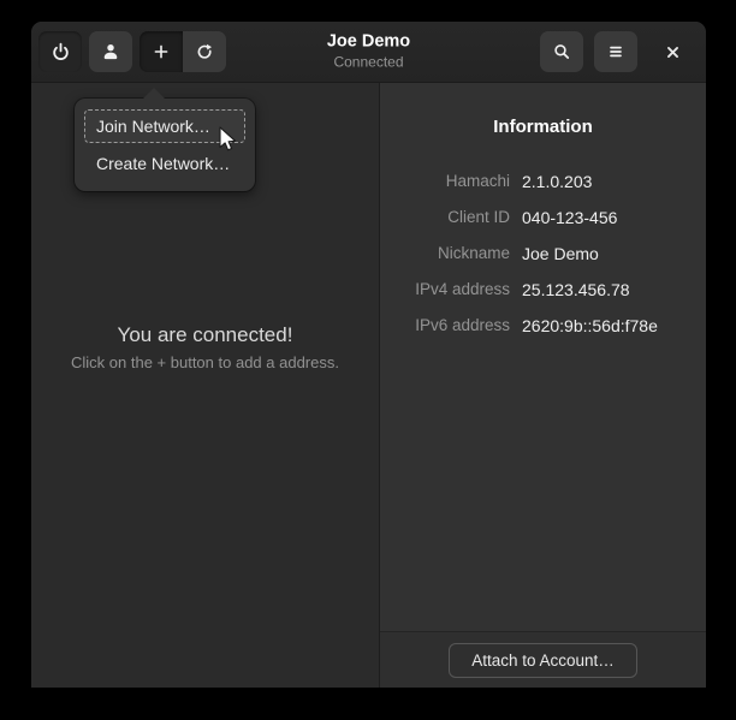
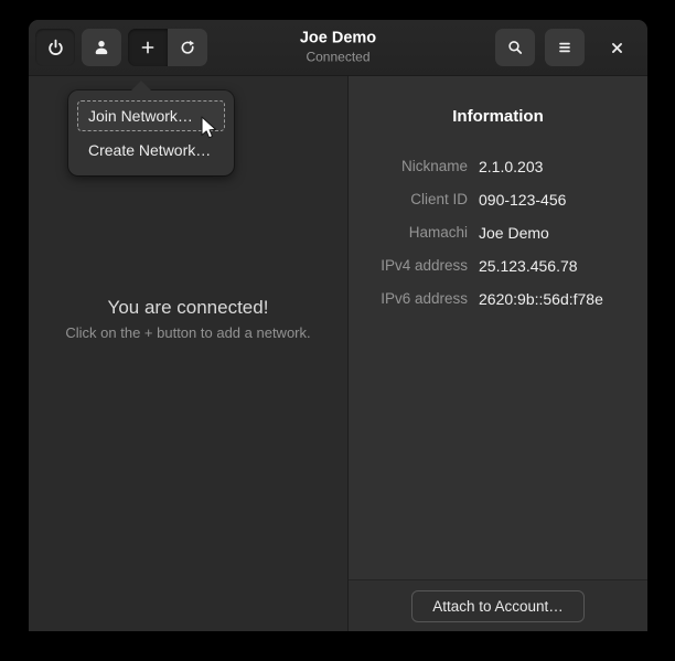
  Joe Demo
  Connected
  You are connected!
- Click on the + button to add a address.
+ Click on the + button to add a network.
  Information
- Hamachi
+ Nickname
  2.1.0.203
  Client ID
- 040-123-456
+ 090-123-456
- Nickname
+ Hamachi
  Joe Demo
  IPv4 address
  25.123.456.78
  IPv6 address
  2620:9b::56d:f78e
  Attach to Account…
  Join Network…
  Create Network…
